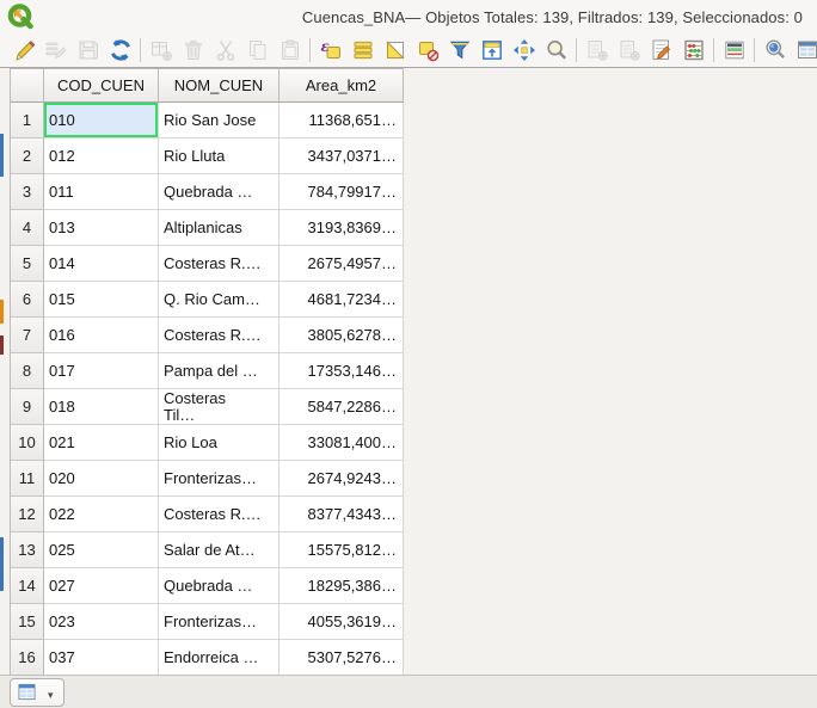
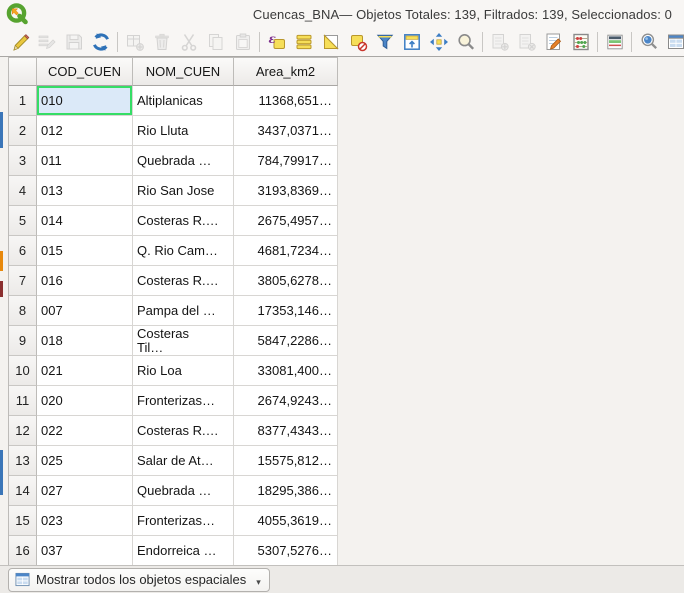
  Cuencas_BNA— Objetos Totales: 139, Filtrados: 139, Seleccionados: 0
  ε
  COD_CUEN
  NOM_CUEN
  Area_km2
  1
  010
- Rio San Jose
+ Altiplanicas
  11368,651…
  2
  012
  Rio Lluta
  3437,0371…
  3
  011
  Quebrada …
  784,79917…
  4
  013
- Altiplanicas
+ Rio San Jose
  3193,8369…
  5
  014
  Costeras R.…
  2675,4957…
  6
  015
  Q. Rio Cam…
  4681,7234…
  7
  016
  Costeras R.…
  3805,6278…
  8
- 017
+ 007
  Pampa del …
  17353,146…
  9
  018
  Costeras
  Til…
  5847,2286…
  10
  021
  Rio Loa
  33081,400…
  11
  020
  Fronterizas…
  2674,9243…
  12
  022
  Costeras R.…
  8377,4343…
  13
  025
  Salar de At…
  15575,812…
  14
  027
  Quebrada …
  18295,386…
  15
  023
  Fronterizas…
  4055,3619…
  16
  037
  Endorreica …
  5307,5276…
+ Mostrar todos los objetos espaciales
  ▾
